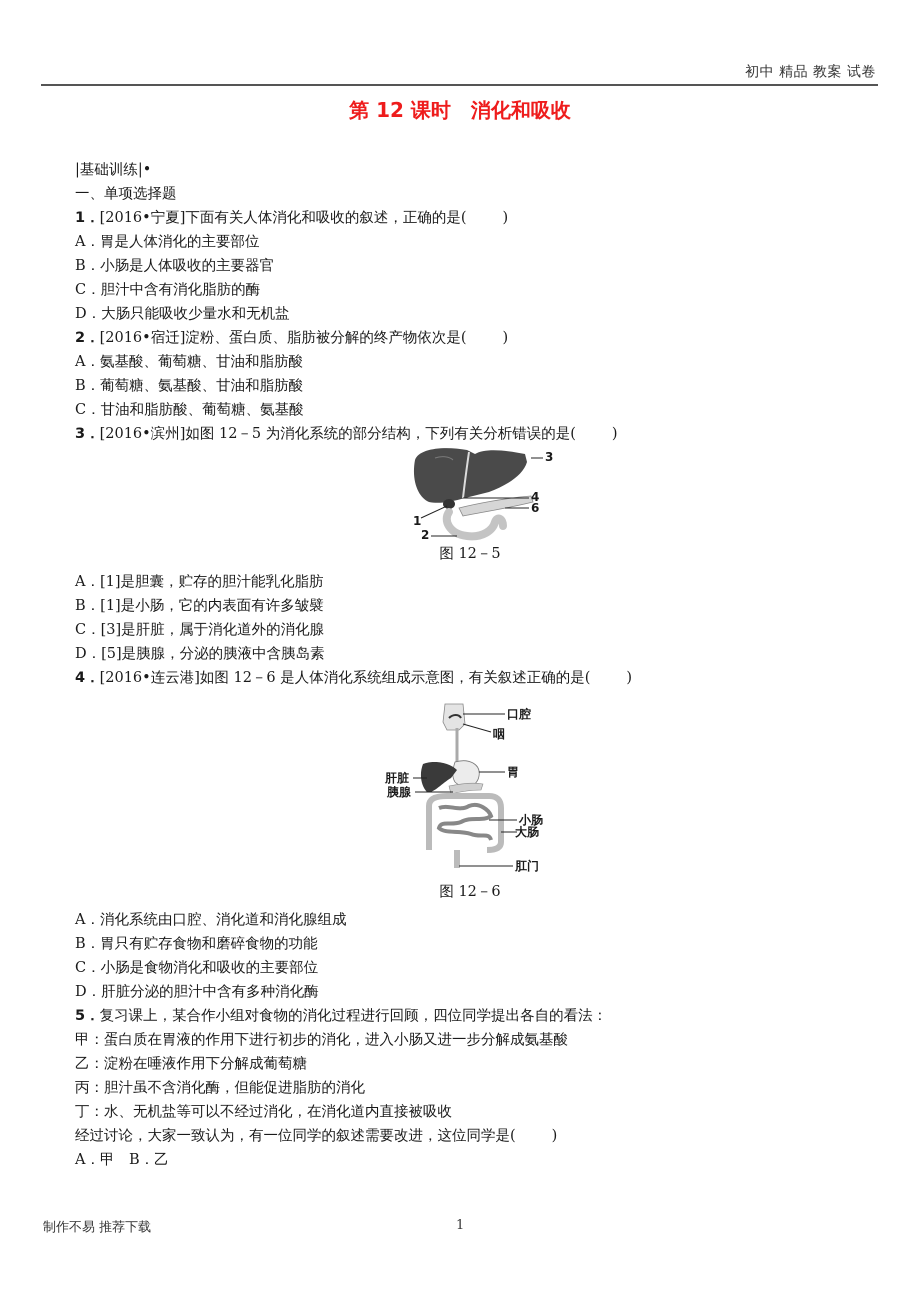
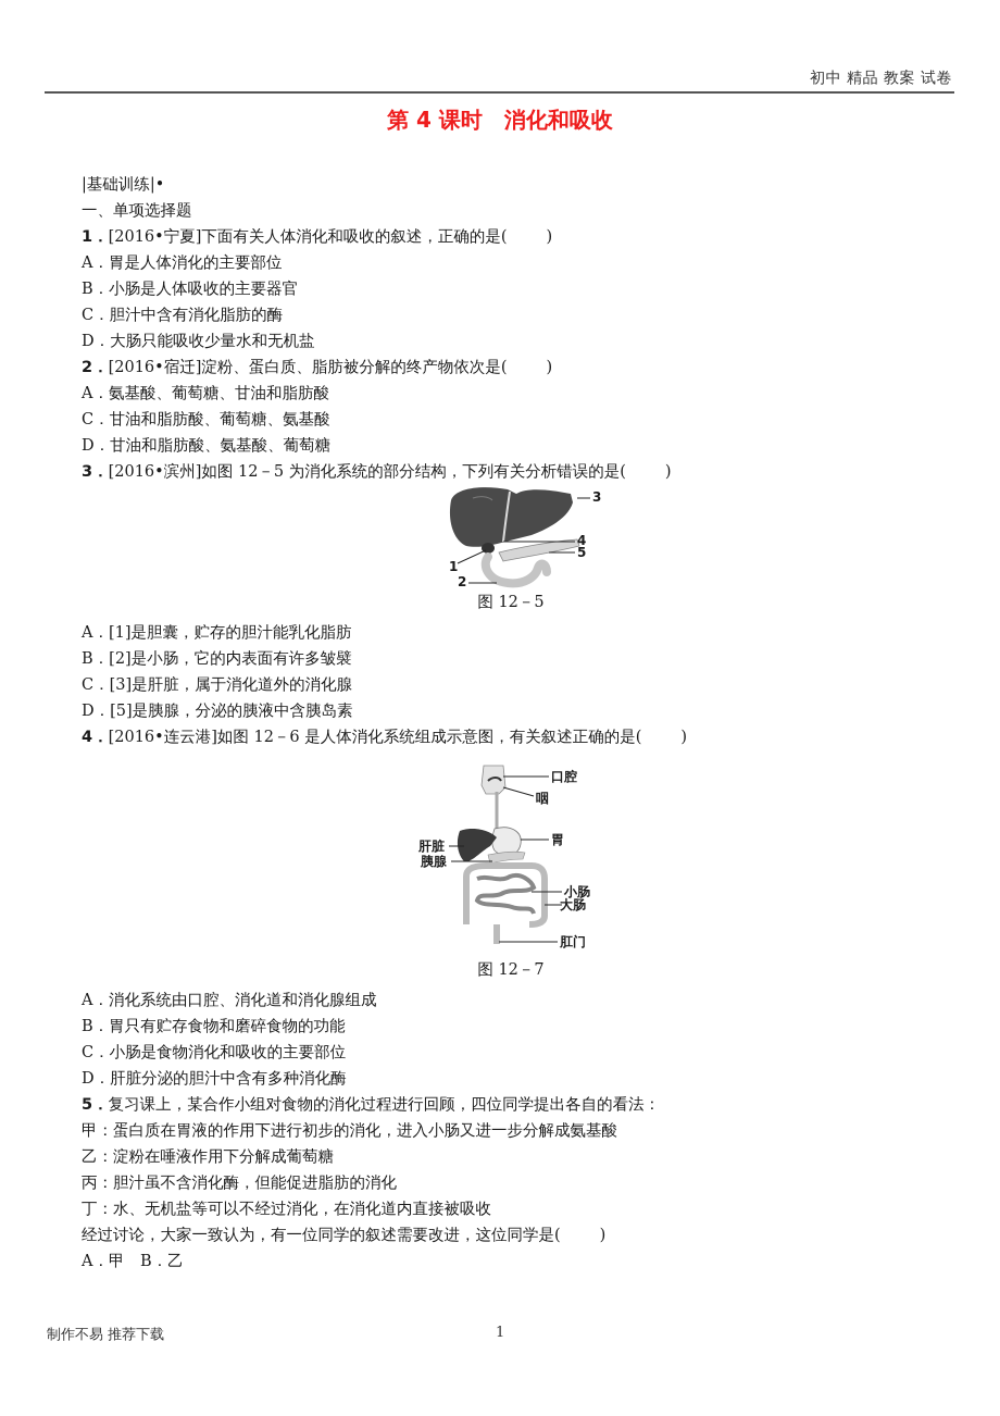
  初中 精品 教案 试卷
- 第 12 课时 消化和吸收
+ 第 4 课时 消化和吸收
  |基础训练|•
  一、单项选择题
  1．[2016•宁夏]下面有关人体消化和吸收的叙述，正确的是( )
  A．胃是人体消化的主要部位
  B．小肠是人体吸收的主要器官
  C．胆汁中含有消化脂肪的酶
  D．大肠只能吸收少量水和无机盐
  2．[2016•宿迁]淀粉、蛋白质、脂肪被分解的终产物依次是( )
  A．氨基酸、葡萄糖、甘油和脂肪酸
- B．葡萄糖、氨基酸、甘油和脂肪酸
  C．甘油和脂肪酸、葡萄糖、氨基酸
+ D．甘油和脂肪酸、氨基酸、葡萄糖
  3．[2016•滨州]如图 12－5 为消化系统的部分结构，下列有关分析错误的是( )
  3
  4
- 6
+ 5
  1
  2
  图 12－5
  A．[1]是胆囊，贮存的胆汁能乳化脂肪
- B．[1]是小肠，它的内表面有许多皱襞
+ B．[2]是小肠，它的内表面有许多皱襞
  C．[3]是肝脏，属于消化道外的消化腺
  D．[5]是胰腺，分泌的胰液中含胰岛素
  4．[2016•连云港]如图 12－6 是人体消化系统组成示意图，有关叙述正确的是( )
  口腔
  咽
  胃
  肝脏
  胰腺
  小肠
  大肠
  肛门
- 图 12－6
+ 图 12－7
  A．消化系统由口腔、消化道和消化腺组成
  B．胃只有贮存食物和磨碎食物的功能
  C．小肠是食物消化和吸收的主要部位
  D．肝脏分泌的胆汁中含有多种消化酶
  5．复习课上，某合作小组对食物的消化过程进行回顾，四位同学提出各自的看法：
  甲：蛋白质在胃液的作用下进行初步的消化，进入小肠又进一步分解成氨基酸
  乙：淀粉在唾液作用下分解成葡萄糖
  丙：胆汁虽不含消化酶，但能促进脂肪的消化
  丁：水、无机盐等可以不经过消化，在消化道内直接被吸收
  经过讨论，大家一致认为，有一位同学的叙述需要改进，这位同学是( )
  A．甲 B．乙
  制作不易 推荐下载
  1
